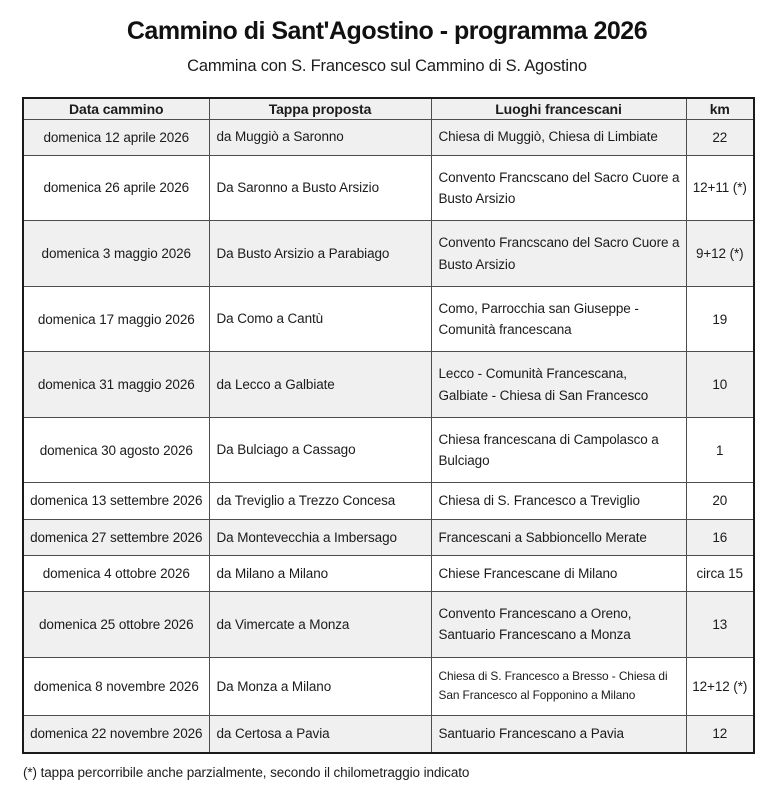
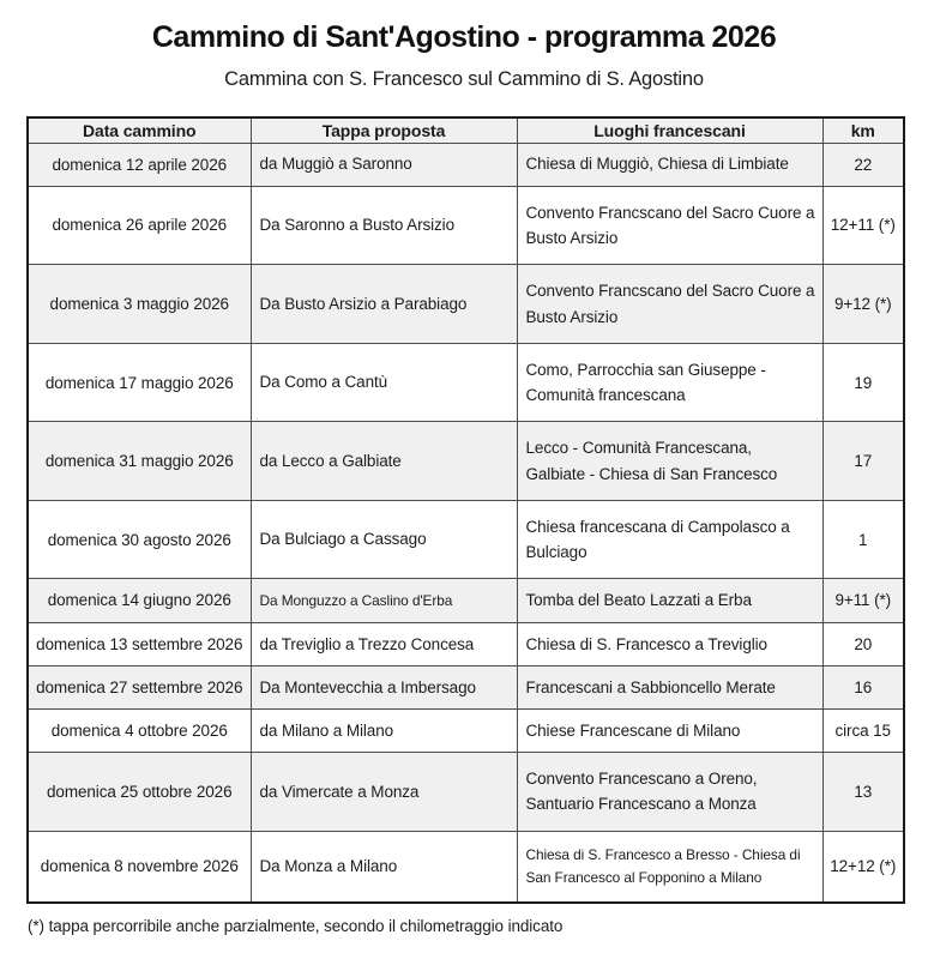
  Cammino di Sant'Agostino - programma 2026
  Cammina con S. Francesco sul Cammino di S. Agostino
  Data cammino	Tappa proposta	Luoghi francescani	km
  domenica 12 aprile 2026	da Muggiò a Saronno	Chiesa di Muggiò, Chiesa di Limbiate	22
  domenica 26 aprile 2026	Da Saronno a Busto Arsizio	Convento Francscano del Sacro Cuore a Busto Arsizio	12+11 (*)
  domenica 3 maggio 2026	Da Busto Arsizio a Parabiago	Convento Francscano del Sacro Cuore a Busto Arsizio	9+12 (*)
  domenica 17 maggio 2026	Da Como a Cantù	Como, Parrocchia san Giuseppe - Comunità francescana	19
- domenica 31 maggio 2026	da Lecco a Galbiate	Lecco - Comunità Francescana, Galbiate - Chiesa di San Francesco	10
+ domenica 31 maggio 2026	da Lecco a Galbiate	Lecco - Comunità Francescana, Galbiate - Chiesa di San Francesco	17
  domenica 30 agosto 2026	Da Bulciago a Cassago	Chiesa francescana di Campolasco a Bulciago	1
+ domenica 14 giugno 2026	Da Monguzzo a Caslino d'Erba	Tomba del Beato Lazzati a Erba	9+11 (*)
  domenica 13 settembre 2026	da Treviglio a Trezzo Concesa	Chiesa di S. Francesco a Treviglio	20
  domenica 27 settembre 2026	Da Montevecchia a Imbersago	Francescani a Sabbioncello Merate	16
  domenica 4 ottobre 2026	da Milano a Milano	Chiese Francescane di Milano	circa 15
  domenica 25 ottobre 2026	da Vimercate a Monza	Convento Francescano a Oreno, Santuario Francescano a Monza	13
  domenica 8 novembre 2026	Da Monza a Milano	Chiesa di S. Francesco a Bresso - Chiesa di San Francesco al Fopponino a Milano	12+12 (*)
- domenica 22 novembre 2026	da Certosa a Pavia	Santuario Francescano a Pavia	12
  (*) tappa percorribile anche parzialmente, secondo il chilometraggio indicato
